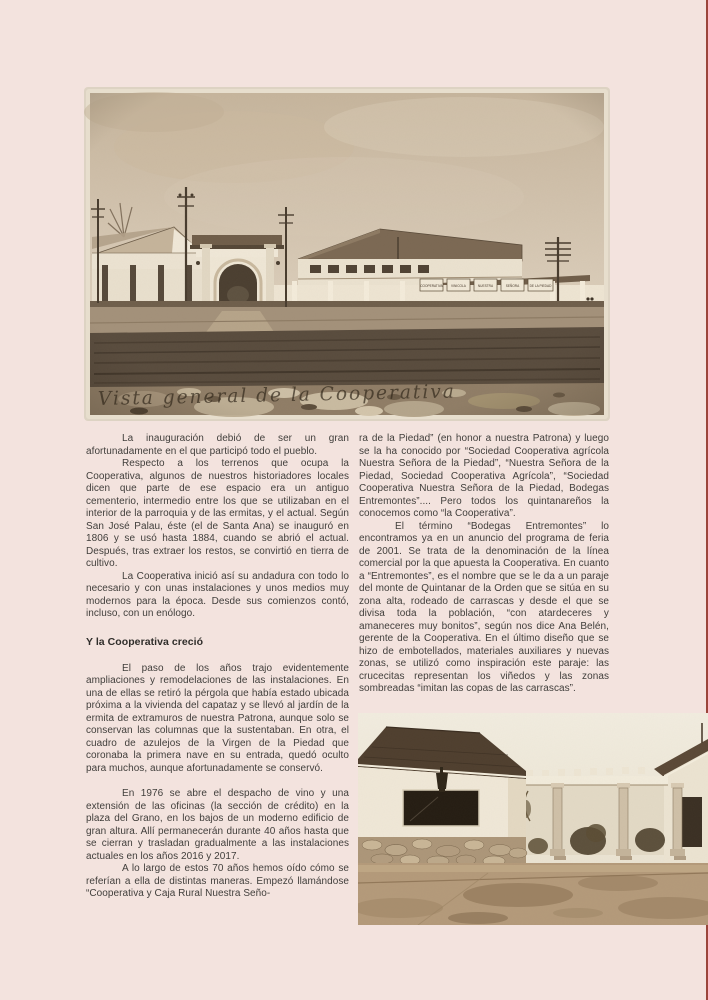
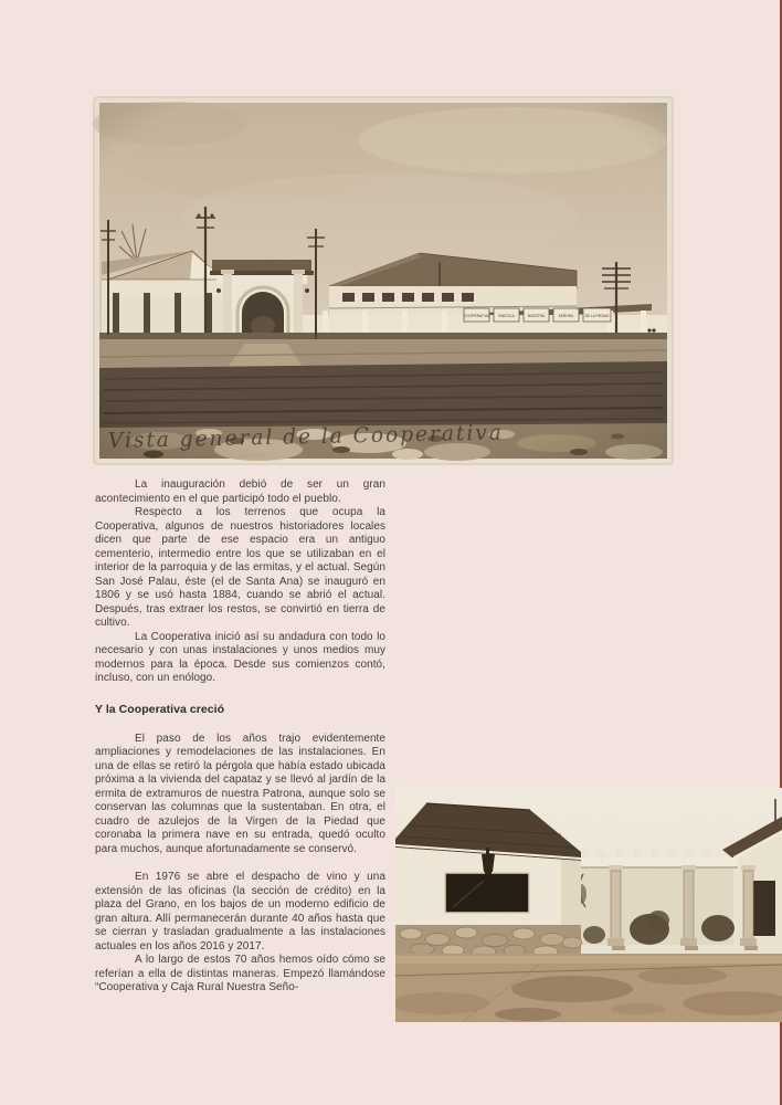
- La inauguración debió de ser un gran afortunadamente en el que participó todo el pueblo.
+ La inauguración debió de ser un gran acontecimiento en el que participó todo el pueblo.
  Respecto a los terrenos que ocupa la Cooperativa, algunos de nuestros historiadores locales dicen que parte de ese espacio era un antiguo cementerio, intermedio entre los que se utilizaban en el interior de la parroquia y de las ermitas, y el actual. Según San José Palau, éste (el de Santa Ana) se inauguró en 1806 y se usó hasta 1884, cuando se abrió el actual. Después, tras extraer los restos, se convirtió en tierra de cultivo.
  La Cooperativa inició así su andadura con todo lo necesario y con unas instalaciones y unos medios muy modernos para la época. Desde sus comienzos contó, incluso, con un enólogo.
  Y la Cooperativa creció
  El paso de los años trajo evidentemente ampliaciones y remodelaciones de las instalaciones. En una de ellas se retiró la pérgola que había estado ubicada próxima a la vivienda del capataz y se llevó al jardín de la ermita de extramuros de nuestra Patrona, aunque solo se conservan las columnas que la sustentaban. En otra, el cuadro de azulejos de la Virgen de la Piedad que coronaba la primera nave en su entrada, quedó oculto para muchos, aunque afortunadamente se conservó.
  En 1976 se abre el despacho de vino y una extensión de las oficinas (la sección de crédito) en la plaza del Grano, en los bajos de un moderno edificio de gran altura. Allí permanecerán durante 40 años hasta que se cierran y trasladan gradualmente a las instalaciones actuales en los años 2016 y 2017.
  A lo largo de estos 70 años hemos oído cómo se referían a ella de distintas maneras. Empezó llamándose “Cooperativa y Caja Rural Nuestra Seño-
- ra de la Piedad” (en honor a nuestra Patrona) y luego se la ha conocido por “Sociedad Cooperativa agrícola Nuestra Señora de la Piedad”, “Nuestra Señora de la Piedad, Sociedad Cooperativa Agrícola”, “Sociedad Cooperativa Nuestra Señora de la Piedad, Bodegas Entremontes”.... Pero todos los quintanareños la conocemos como “la Cooperativa”.
- El término “Bodegas Entremontes” lo encontramos ya en un anuncio del programa de feria de 2001. Se trata de la denominación de la línea comercial por la que apuesta la Cooperativa. En cuanto a “Entremontes”, es el nombre que se le da a un paraje del monte de Quintanar de la Orden que se sitúa en su zona alta, rodeado de carrascas y desde el que se divisa toda la población, “con atardeceres y amaneceres muy bonitos”, según nos dice Ana Belén, gerente de la Cooperativa. En el último diseño que se hizo de embotellados, materiales auxiliares y nuevas zonas, se utilizó como inspiración este paraje: las crucecitas representan los viñedos y las zonas sombreadas “imitan las copas de las carrascas”.
